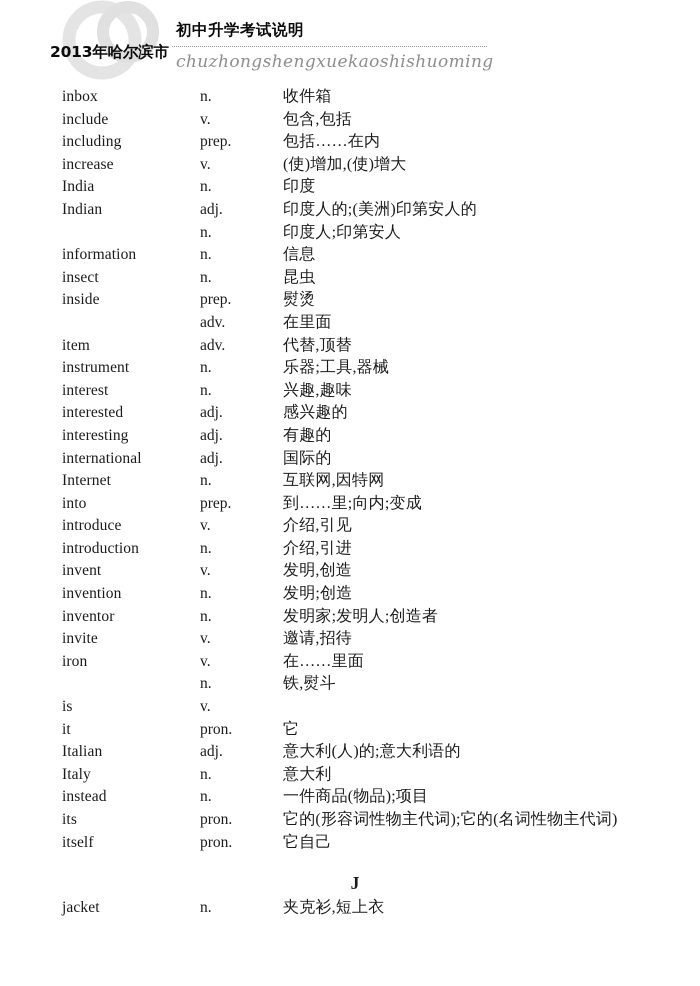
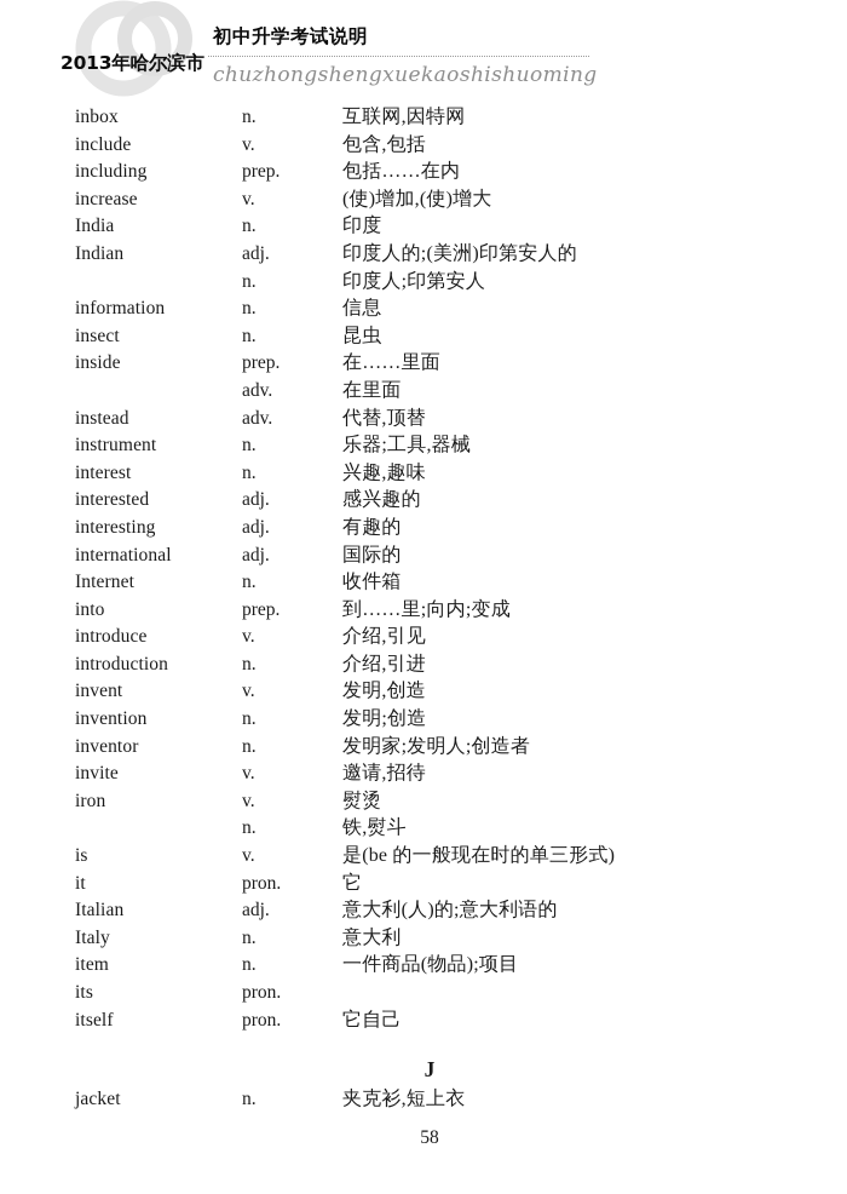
  2013年哈尔滨市
  初中升学考试说明
  chuzhongshengxuekaoshishuoming
  inbox
  n.
- 收件箱
+ 互联网,因特网
  include
  v.
  包含,包括
  including
  prep.
  包括……在内
  increase
  v.
  (使)增加,(使)增大
  India
  n.
  印度
  Indian
  adj.
  印度人的;(美洲)印第安人的
  n.
  印度人;印第安人
  information
  n.
  信息
  insect
  n.
  昆虫
  inside
  prep.
- 熨烫
+ 在……里面
  adv.
  在里面
- item
+ instead
  adv.
  代替,顶替
  instrument
  n.
  乐器;工具,器械
  interest
  n.
  兴趣,趣味
  interested
  adj.
  感兴趣的
  interesting
  adj.
  有趣的
  international
  adj.
  国际的
  Internet
  n.
- 互联网,因特网
+ 收件箱
  into
  prep.
  到……里;向内;变成
  introduce
  v.
  介绍,引见
  introduction
  n.
  介绍,引进
  invent
  v.
  发明,创造
  invention
  n.
  发明;创造
  inventor
  n.
  发明家;发明人;创造者
  invite
  v.
  邀请,招待
  iron
  v.
- 在……里面
+ 熨烫
  n.
  铁,熨斗
  is
  v.
+ 是(be 的一般现在时的单三形式)
  it
  pron.
  它
  Italian
  adj.
  意大利(人)的;意大利语的
  Italy
  n.
  意大利
- instead
+ item
  n.
  一件商品(物品);项目
  its
  pron.
- 它的(形容词性物主代词);它的(名词性物主代词)
  itself
  pron.
  它自己
  J
  jacket
  n.
  夹克衫,短上衣
+ 58
